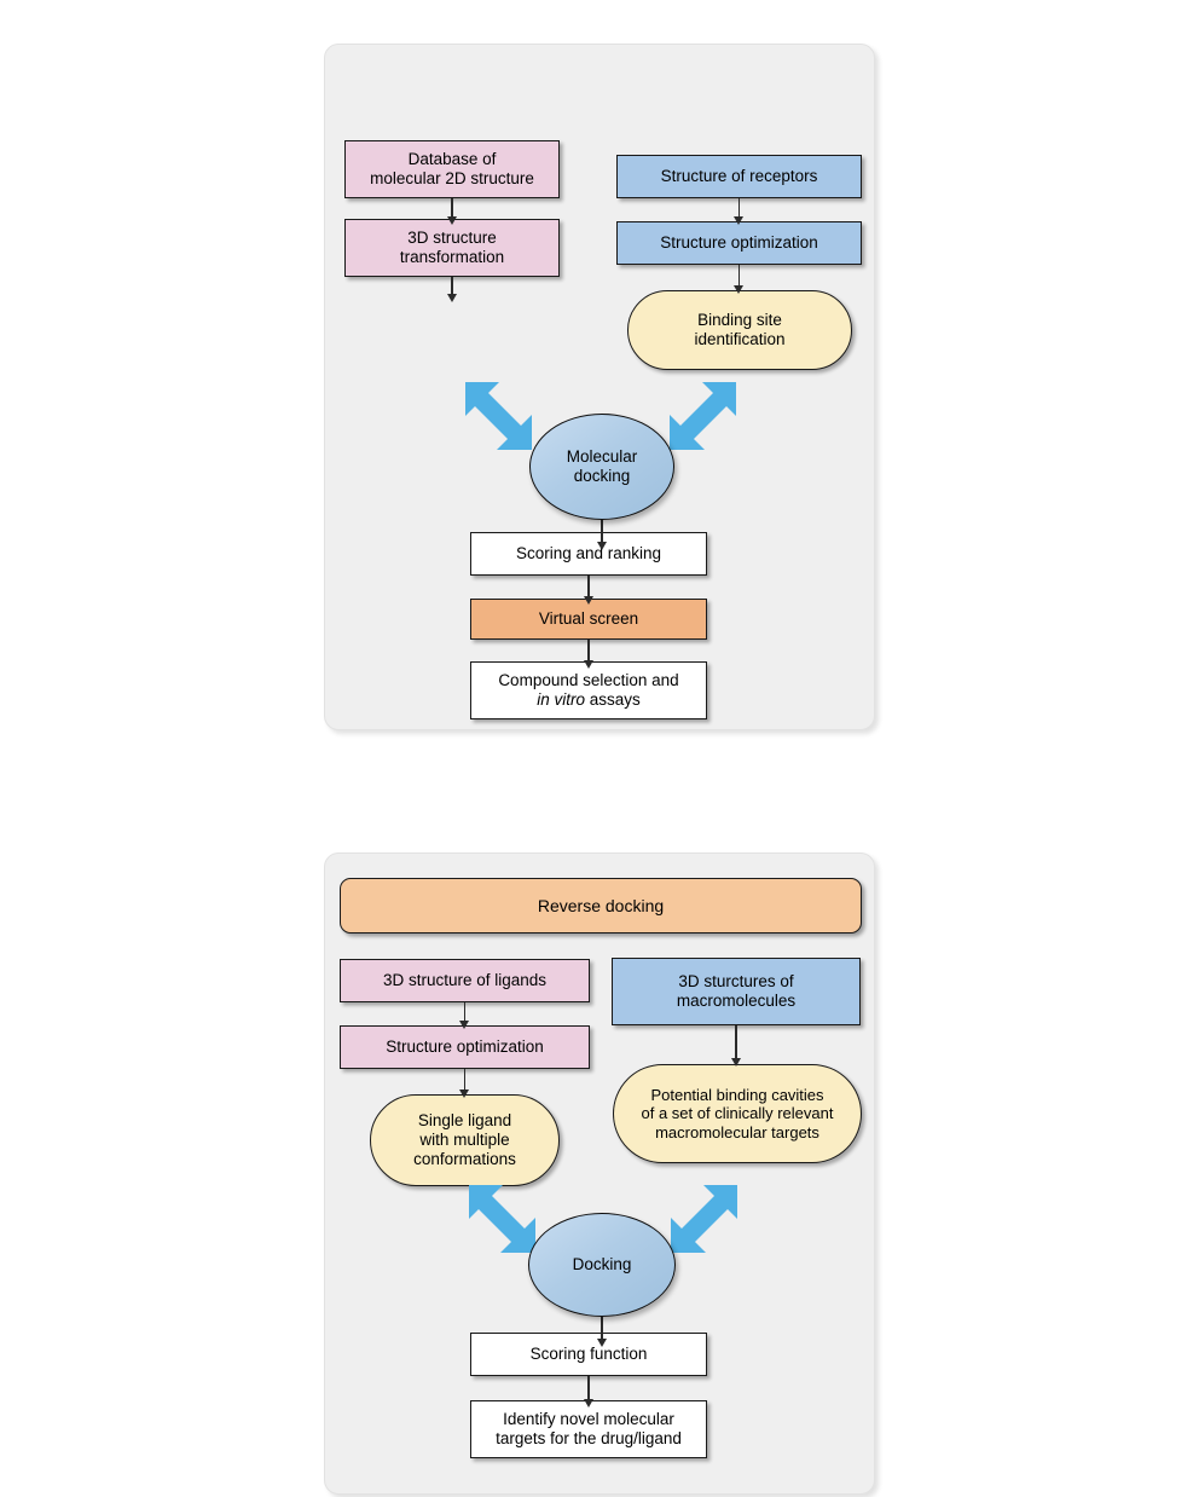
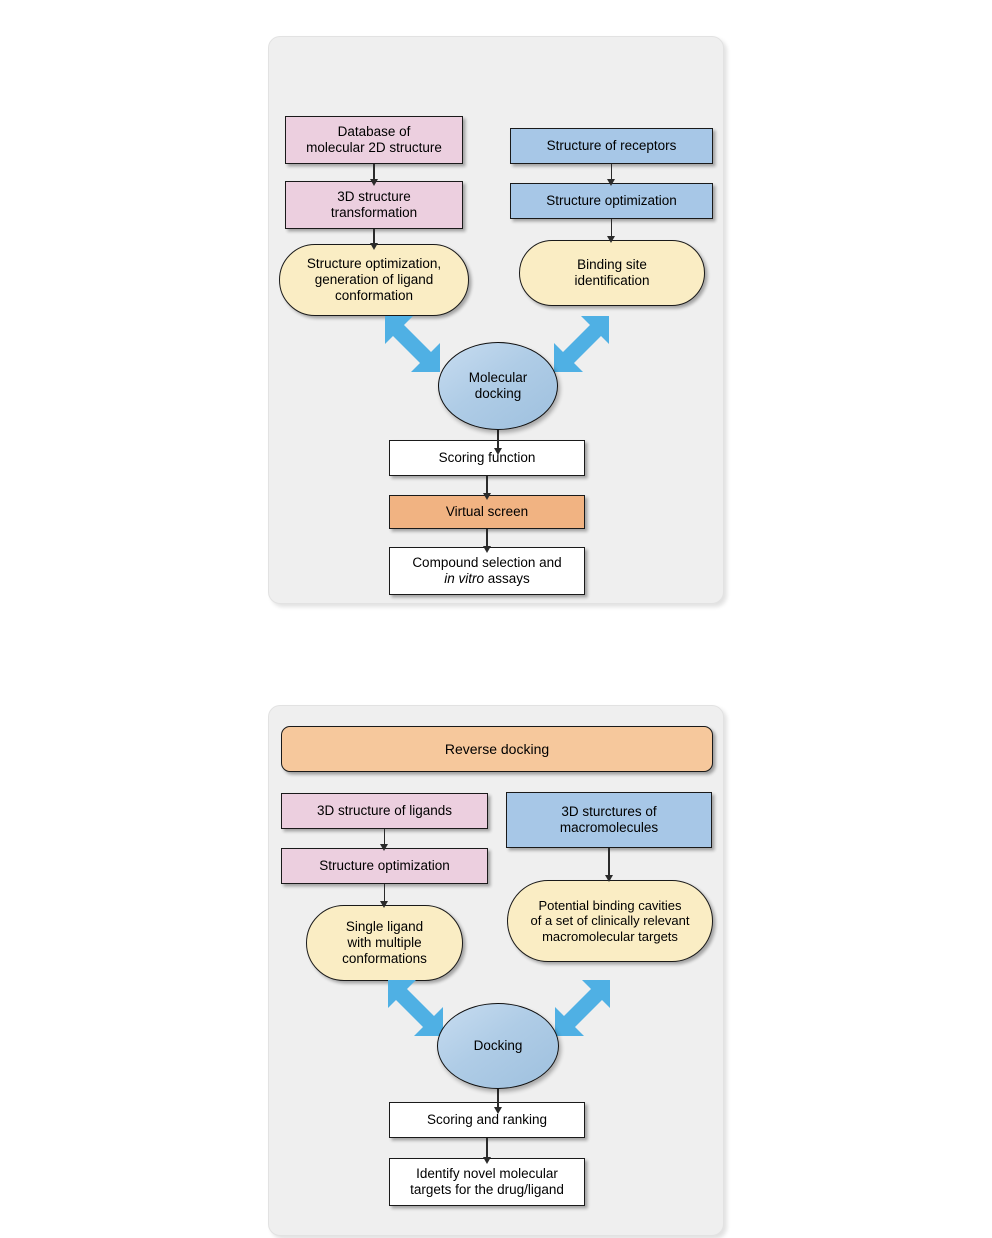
  Database of
  molecular 2D structure
  3D structure
  transformation
+ Structure optimization,
+ generation of ligand
+ conformation
  Structure of receptors
  Structure optimization
  Binding site
  identification
  Molecular
  docking
- Scoring and ranking
+ Scoring function
  Virtual screen
  Compound selection and
  in vitro assays
  Reverse docking
  3D structure of ligands
  Structure optimization
  Single ligand
  with multiple
  conformations
  3D sturctures of
  macromolecules
  Potential binding cavities
  of a set of clinically relevant
  macromolecular targets
  Docking
- Scoring function
+ Scoring and ranking
  Identify novel molecular
  targets for the drug/ligand
